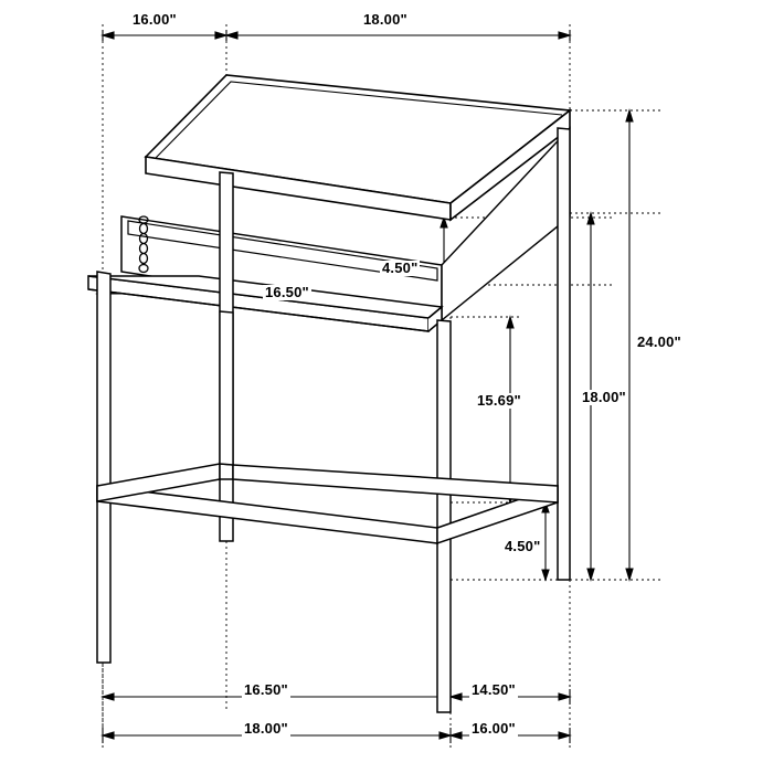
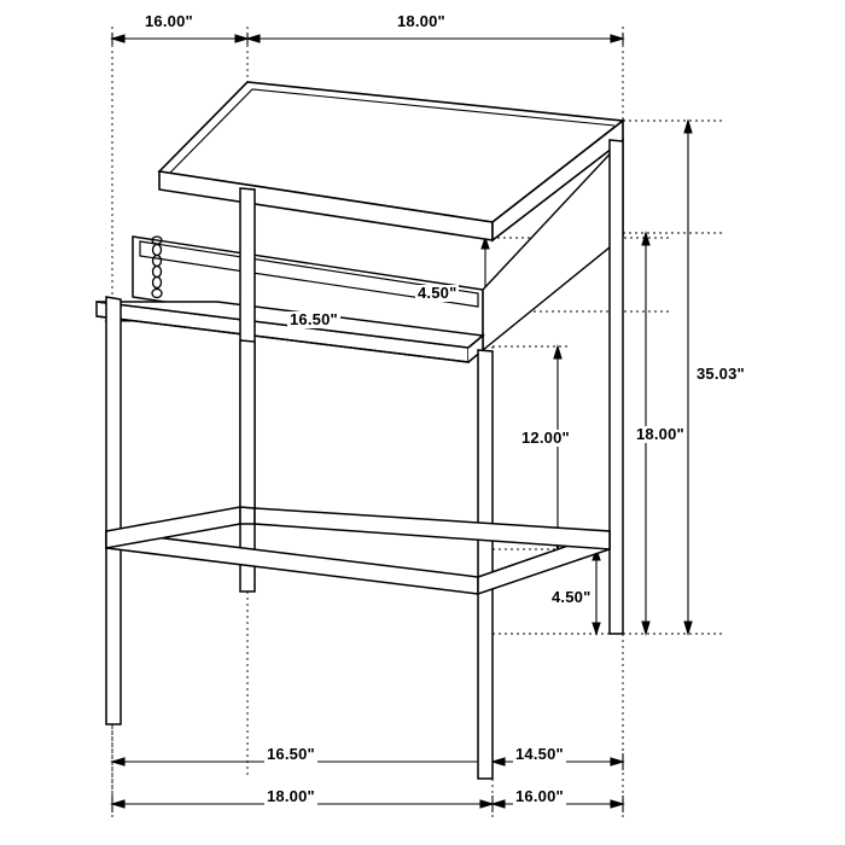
  16.00"
  18.00"
- 24.00"
+ 35.03"
  18.00"
  4.50"
  16.50"
- 15.69"
+ 12.00"
  4.50"
  16.50"
  14.50"
  18.00"
  16.00"
